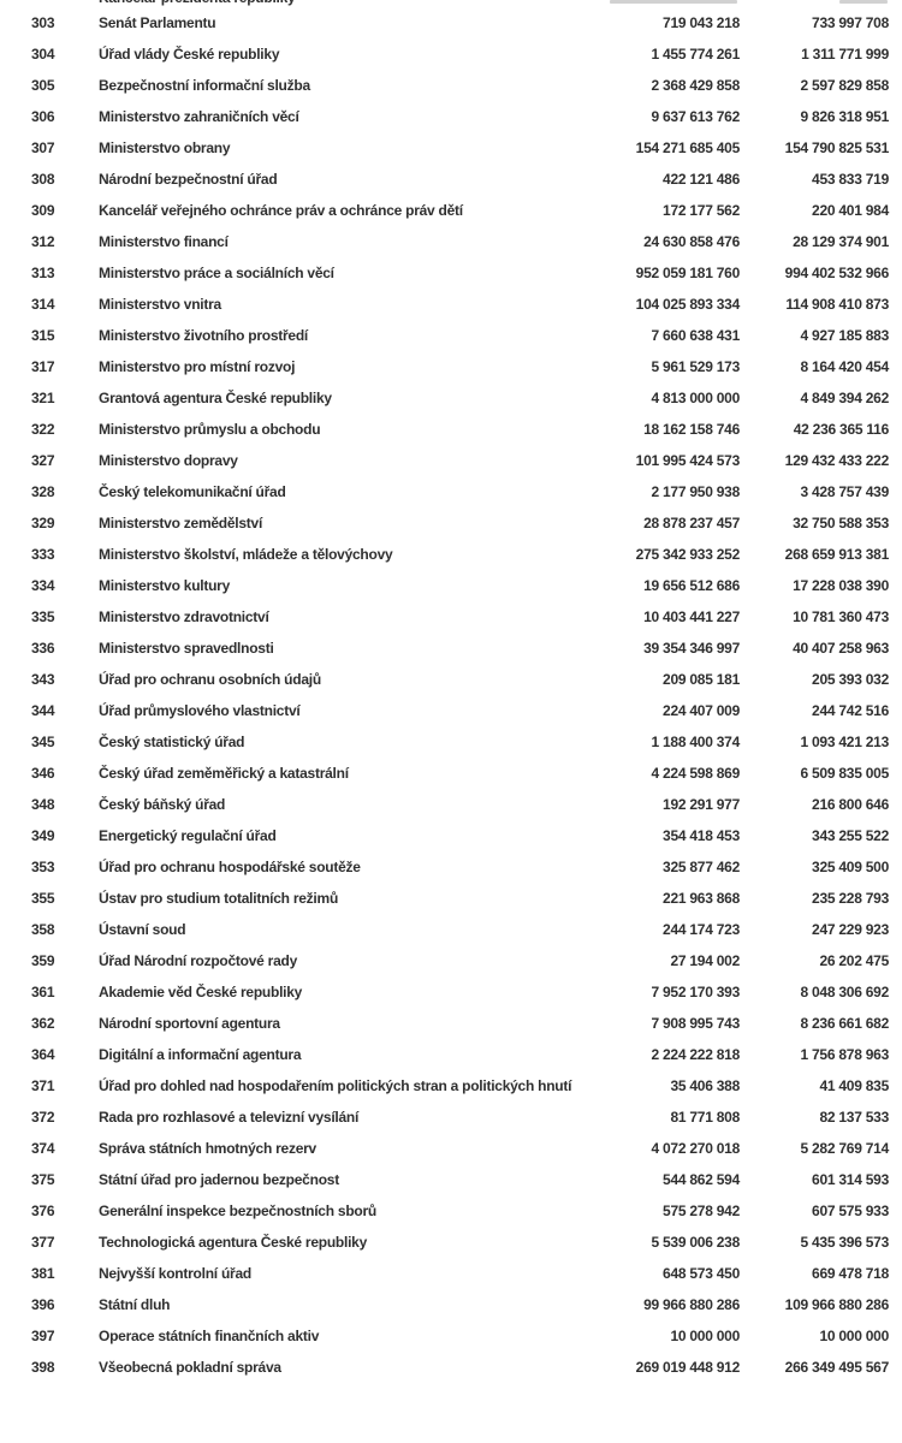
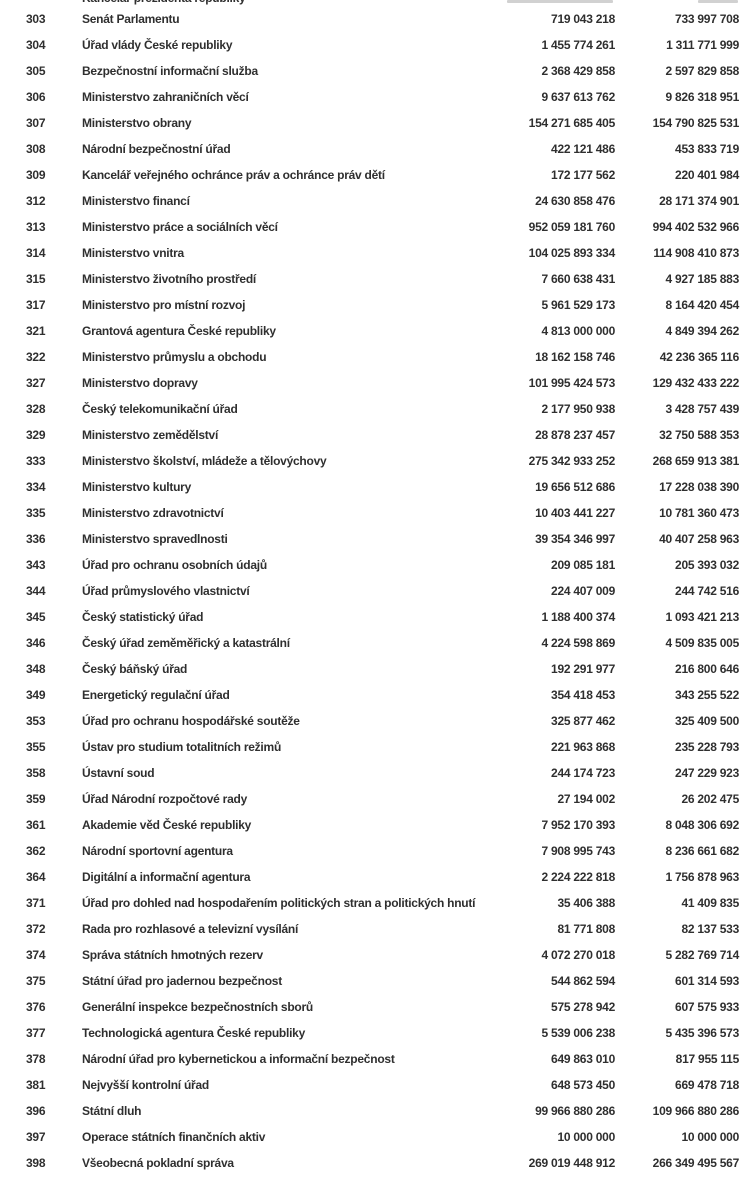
  303
  Senát Parlamentu
  719 043 218
  733 997 708
  304
  Úřad vlády České republiky
  1 455 774 261
  1 311 771 999
  305
  Bezpečnostní informační služba
  2 368 429 858
  2 597 829 858
  306
  Ministerstvo zahraničních věcí
  9 637 613 762
  9 826 318 951
  307
  Ministerstvo obrany
  154 271 685 405
  154 790 825 531
  308
  Národní bezpečnostní úřad
  422 121 486
  453 833 719
  309
  Kancelář veřejného ochránce práv a ochránce práv dětí
  172 177 562
  220 401 984
  312
  Ministerstvo financí
  24 630 858 476
- 28 129 374 901
+ 28 171 374 901
  313
  Ministerstvo práce a sociálních věcí
  952 059 181 760
  994 402 532 966
  314
  Ministerstvo vnitra
  104 025 893 334
  114 908 410 873
  315
  Ministerstvo životního prostředí
  7 660 638 431
  4 927 185 883
  317
  Ministerstvo pro místní rozvoj
  5 961 529 173
  8 164 420 454
  321
  Grantová agentura České republiky
  4 813 000 000
  4 849 394 262
  322
  Ministerstvo průmyslu a obchodu
  18 162 158 746
  42 236 365 116
  327
  Ministerstvo dopravy
  101 995 424 573
  129 432 433 222
  328
  Český telekomunikační úřad
  2 177 950 938
  3 428 757 439
  329
  Ministerstvo zemědělství
  28 878 237 457
  32 750 588 353
  333
  Ministerstvo školství, mládeže a tělovýchovy
  275 342 933 252
  268 659 913 381
  334
  Ministerstvo kultury
  19 656 512 686
  17 228 038 390
  335
  Ministerstvo zdravotnictví
  10 403 441 227
  10 781 360 473
  336
  Ministerstvo spravedlnosti
  39 354 346 997
  40 407 258 963
  343
  Úřad pro ochranu osobních údajů
  209 085 181
  205 393 032
  344
  Úřad průmyslového vlastnictví
  224 407 009
  244 742 516
  345
  Český statistický úřad
  1 188 400 374
  1 093 421 213
  346
  Český úřad zeměměřický a katastrální
  4 224 598 869
- 6 509 835 005
+ 4 509 835 005
  348
  Český báňský úřad
  192 291 977
  216 800 646
  349
  Energetický regulační úřad
  354 418 453
  343 255 522
  353
  Úřad pro ochranu hospodářské soutěže
  325 877 462
  325 409 500
  355
  Ústav pro studium totalitních režimů
  221 963 868
  235 228 793
  358
  Ústavní soud
  244 174 723
  247 229 923
  359
  Úřad Národní rozpočtové rady
  27 194 002
  26 202 475
  361
  Akademie věd České republiky
  7 952 170 393
  8 048 306 692
  362
  Národní sportovní agentura
  7 908 995 743
  8 236 661 682
  364
  Digitální a informační agentura
  2 224 222 818
  1 756 878 963
  371
  Úřad pro dohled nad hospodařením politických stran a politických hnutí
  35 406 388
  41 409 835
  372
  Rada pro rozhlasové a televizní vysílání
  81 771 808
  82 137 533
  374
  Správa státních hmotných rezerv
  4 072 270 018
  5 282 769 714
  375
  Státní úřad pro jadernou bezpečnost
  544 862 594
  601 314 593
  376
  Generální inspekce bezpečnostních sborů
  575 278 942
  607 575 933
  377
  Technologická agentura České republiky
  5 539 006 238
  5 435 396 573
+ 378
+ Národní úřad pro kybernetickou a informační bezpečnost
+ 649 863 010
+ 817 955 115
  381
  Nejvyšší kontrolní úřad
  648 573 450
  669 478 718
  396
  Státní dluh
  99 966 880 286
  109 966 880 286
  397
  Operace státních finančních aktiv
  10 000 000
  10 000 000
  398
  Všeobecná pokladní správa
  269 019 448 912
  266 349 495 567
